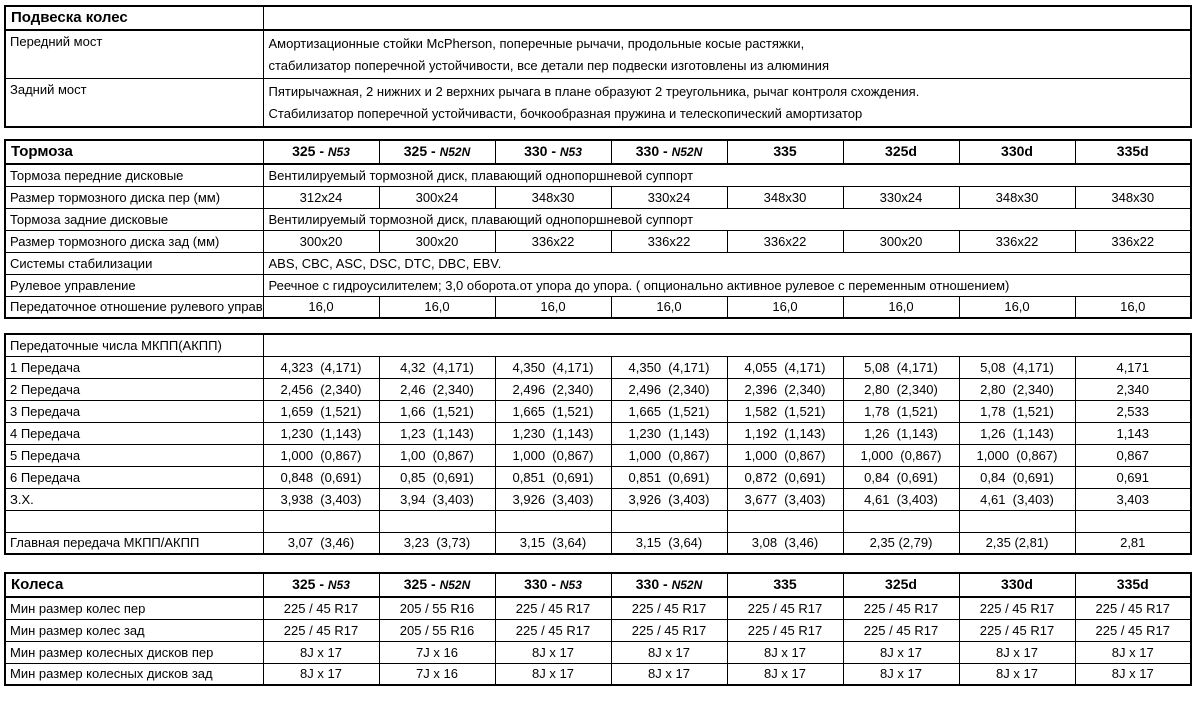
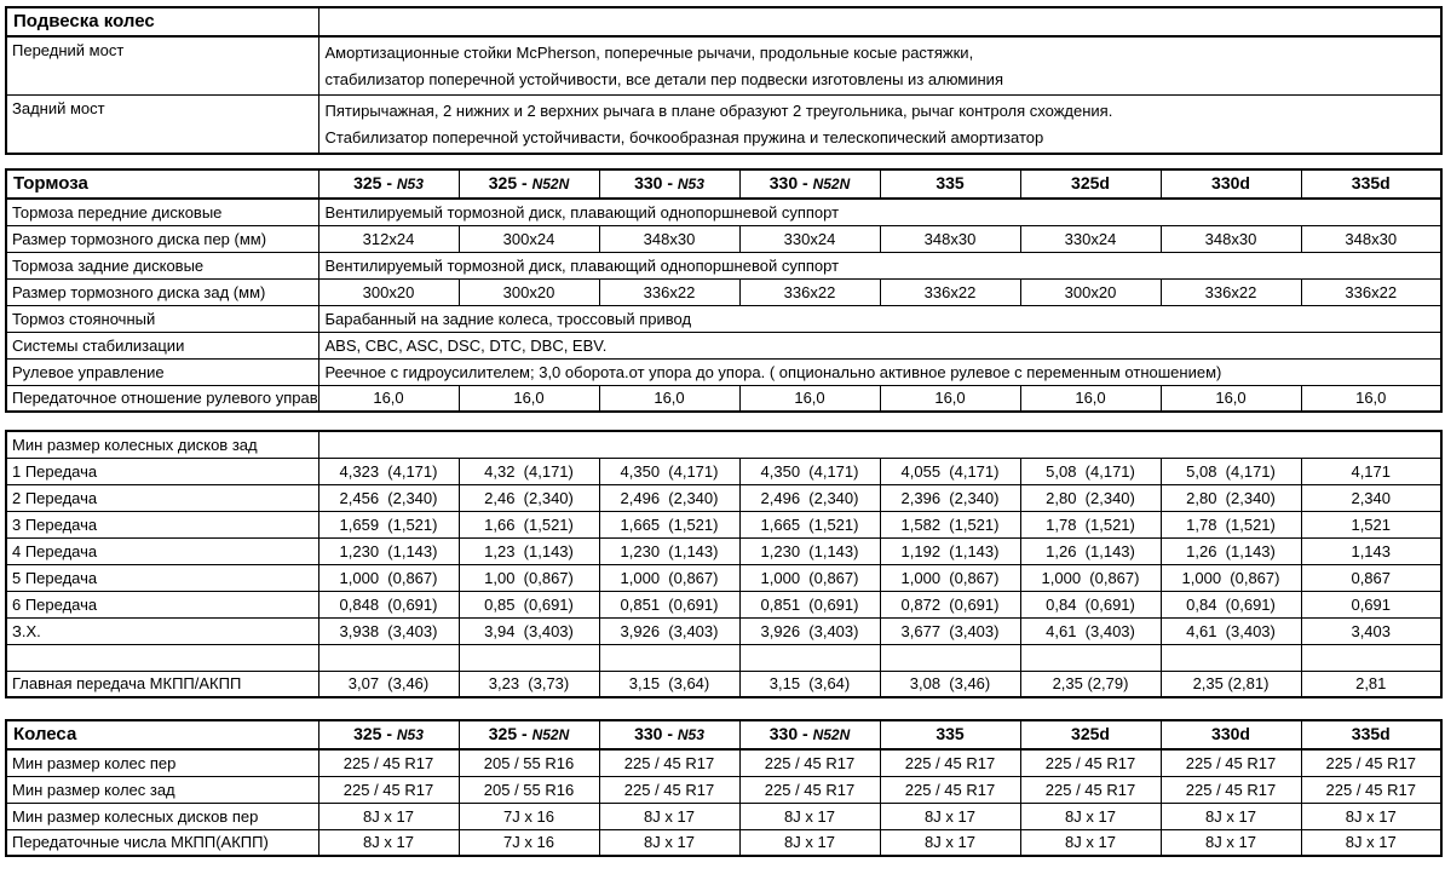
  Подвеска колес
  Передний мост	Амортизационные стойки McPherson, поперечные рычачи, продольные косые растяжки,стабилизатор поперечной устойчивости, все детали пер подвески изготовлены из алюминия
  Задний мост	Пятирычажная, 2 нижних и 2 верхних рычага в плане образуют 2 треугольника, рычаг контроля схождения.Стабилизатор поперечной устойчивасти, бочкообразная пружина и телескопический амортизатор
  Тормоза	325 - N53	325 - N52N	330 - N53	330 - N52N	335	325d	330d	335d
  Тормоза передние дисковые	Вентилируемый тормозной диск, плавающий однопоршневой суппорт
  Размер тормозного диска пер (мм)	312x24	300x24	348x30	330x24	348x30	330x24	348x30	348x30
  Тормоза задние дисковые	Вентилируемый тормозной диск, плавающий однопоршневой суппорт
  Размер тормозного диска зад (мм)	300x20	300x20	336x22	336x22	336x22	300x20	336x22	336x22
+ Тормоз стояночный	Барабанный на задние колеса, троссовый привод
  Системы стабилизации	ABS, CBC, ASC, DSC, DTC, DBC, EBV.
  Рулевое управление	Реечное с гидроусилителем; 3,0 оборота.от упора до упора. ( опционально активное рулевое с переменным отношением)
  Передаточное отношение рулевого управ	16,0	16,0	16,0	16,0	16,0	16,0	16,0	16,0
- Передаточные числа МКПП(АКПП)
+ Мин размер колесных дисков зад
  1 Передача	4,323 (4,171)	4,32 (4,171)	4,350 (4,171)	4,350 (4,171)	4,055 (4,171)	5,08 (4,171)	5,08 (4,171)	4,171
  2 Передача	2,456 (2,340)	2,46 (2,340)	2,496 (2,340)	2,496 (2,340)	2,396 (2,340)	2,80 (2,340)	2,80 (2,340)	2,340
- 3 Передача	1,659 (1,521)	1,66 (1,521)	1,665 (1,521)	1,665 (1,521)	1,582 (1,521)	1,78 (1,521)	1,78 (1,521)	2,533
+ 3 Передача	1,659 (1,521)	1,66 (1,521)	1,665 (1,521)	1,665 (1,521)	1,582 (1,521)	1,78 (1,521)	1,78 (1,521)	1,521
  4 Передача	1,230 (1,143)	1,23 (1,143)	1,230 (1,143)	1,230 (1,143)	1,192 (1,143)	1,26 (1,143)	1,26 (1,143)	1,143
  5 Передача	1,000 (0,867)	1,00 (0,867)	1,000 (0,867)	1,000 (0,867)	1,000 (0,867)	1,000 (0,867)	1,000 (0,867)	0,867
  6 Передача	0,848 (0,691)	0,85 (0,691)	0,851 (0,691)	0,851 (0,691)	0,872 (0,691)	0,84 (0,691)	0,84 (0,691)	0,691
  З.Х.	3,938 (3,403)	3,94 (3,403)	3,926 (3,403)	3,926 (3,403)	3,677 (3,403)	4,61 (3,403)	4,61 (3,403)	3,403
  Главная передача МКПП/АКПП	3,07 (3,46)	3,23 (3,73)	3,15 (3,64)	3,15 (3,64)	3,08 (3,46)	2,35 (2,79)	2,35 (2,81)	2,81
  Колеса	325 - N53	325 - N52N	330 - N53	330 - N52N	335	325d	330d	335d
  Мин размер колес пер	225 / 45 R17	205 / 55 R16	225 / 45 R17	225 / 45 R17	225 / 45 R17	225 / 45 R17	225 / 45 R17	225 / 45 R17
  Мин размер колес зад	225 / 45 R17	205 / 55 R16	225 / 45 R17	225 / 45 R17	225 / 45 R17	225 / 45 R17	225 / 45 R17	225 / 45 R17
  Мин размер колесных дисков пер	8J x 17	7J x 16	8J x 17	8J x 17	8J x 17	8J x 17	8J x 17	8J x 17
- Мин размер колесных дисков зад	8J x 17	7J x 16	8J x 17	8J x 17	8J x 17	8J x 17	8J x 17	8J x 17
+ Передаточные числа МКПП(АКПП)	8J x 17	7J x 16	8J x 17	8J x 17	8J x 17	8J x 17	8J x 17	8J x 17
